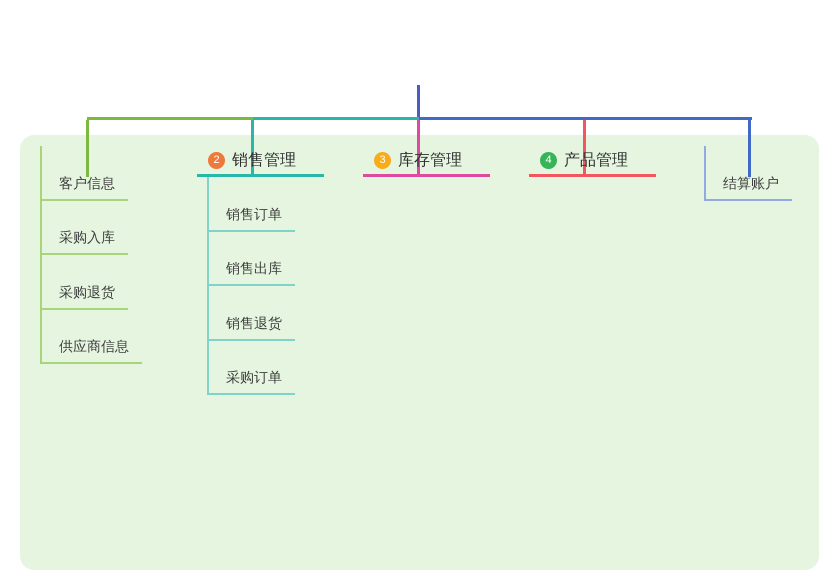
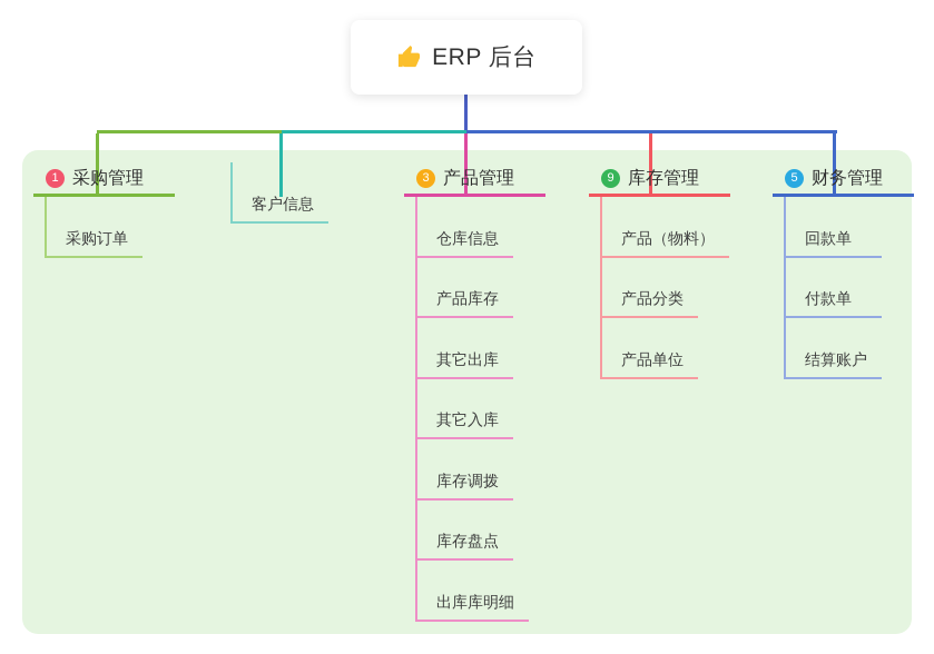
+ ERP 后台
+ 1
+ 采购管理
- 客户信息
+ 采购订单
- 采购入库
- 采购退货
- 供应商信息
- 2
- 销售管理
- 销售订单
- 销售出库
- 销售退货
- 采购订单
+ 客户信息
  3
- 库存管理
+ 产品管理
+ 仓库信息
+ 产品库存
+ 其它出库
+ 其它入库
+ 库存调拨
+ 库存盘点
+ 出库库明细
- 4
+ 9
- 产品管理
+ 库存管理
+ 产品（物料）
+ 产品分类
+ 产品单位
+ 5
+ 财务管理
+ 回款单
+ 付款单
  结算账户
